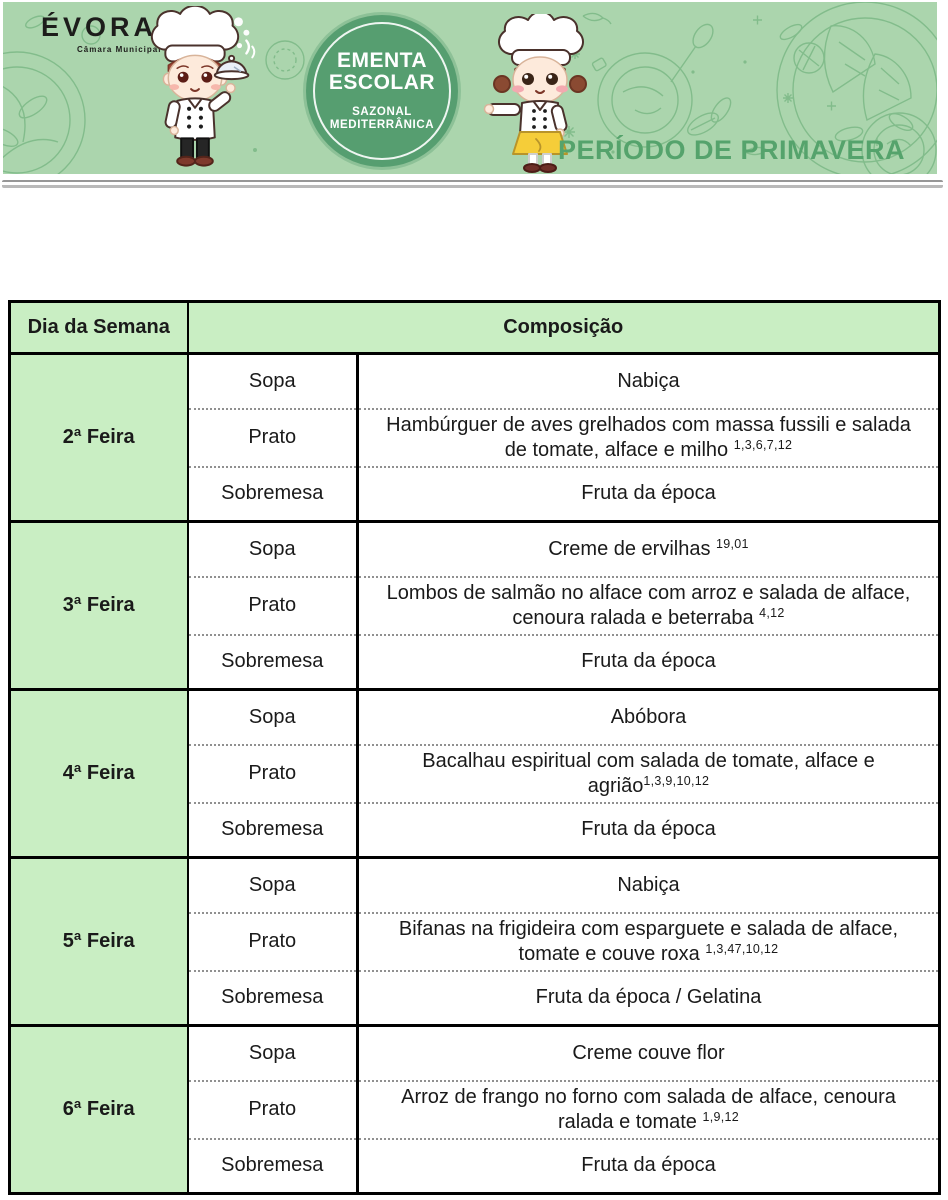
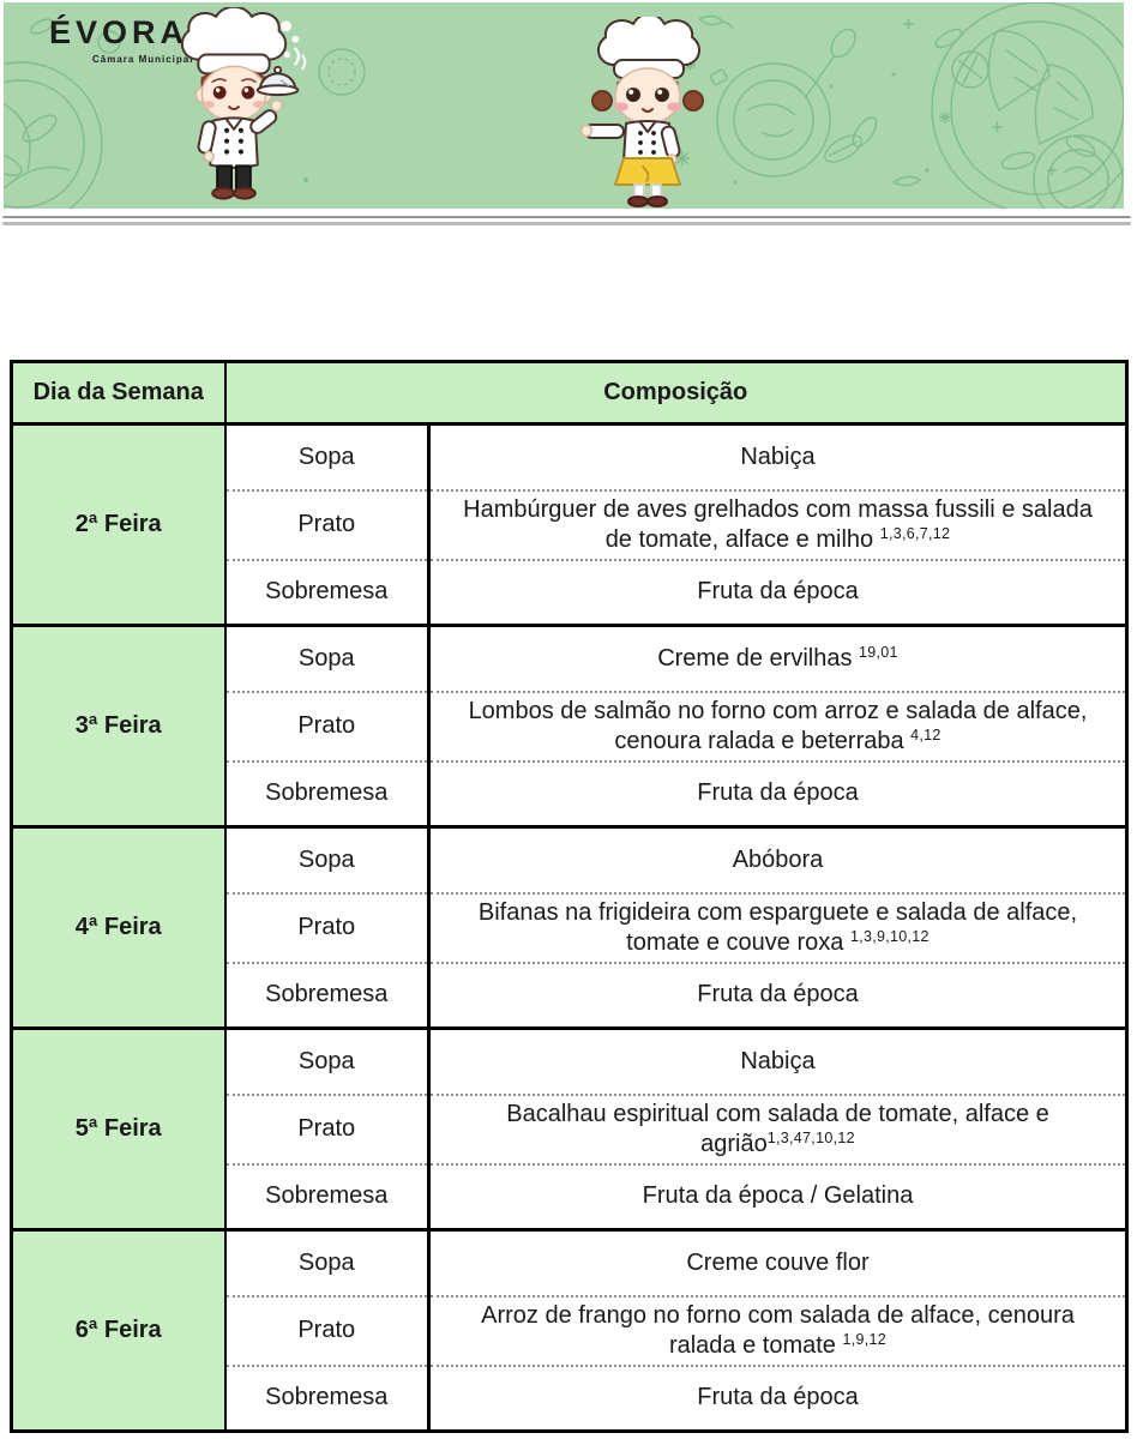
  ÉVORA
  Câmara Municipa
- EMENTA
- ESCOLAR
- SAZONAL
- MEDITERRÂNICA
- PERÍODO DE PRIMAVERA
  Dia da Semana	Composição
  2ª Feira	Sopa	Nabiça
  Prato	Hambúrguer de aves grelhados com massa fussili e salada de tomate, alface e milho 1,3,6,7,12
  Sobremesa	Fruta da época
  3ª Feira	Sopa	Creme de ervilhas 19,01
- Prato	Lombos de salmão no alface com arroz e salada de alface, cenoura ralada e beterraba 4,12
+ Prato	Lombos de salmão no forno com arroz e salada de alface, cenoura ralada e beterraba 4,12
  Sobremesa	Fruta da época
  4ª Feira	Sopa	Abóbora
- Prato	Bacalhau espiritual com salada de tomate, alface e agrião1,3,9,10,12
+ Prato	Bifanas na frigideira com esparguete e salada de alface, tomate e couve roxa 1,3,9,10,12
  Sobremesa	Fruta da época
  5ª Feira	Sopa	Nabiça
- Prato	Bifanas na frigideira com esparguete e salada de alface, tomate e couve roxa 1,3,47,10,12
+ Prato	Bacalhau espiritual com salada de tomate, alface e agrião1,3,47,10,12
  Sobremesa	Fruta da época / Gelatina
  6ª Feira	Sopa	Creme couve flor
  Prato	Arroz de frango no forno com salada de alface, cenoura ralada e tomate 1,9,12
  Sobremesa	Fruta da época
